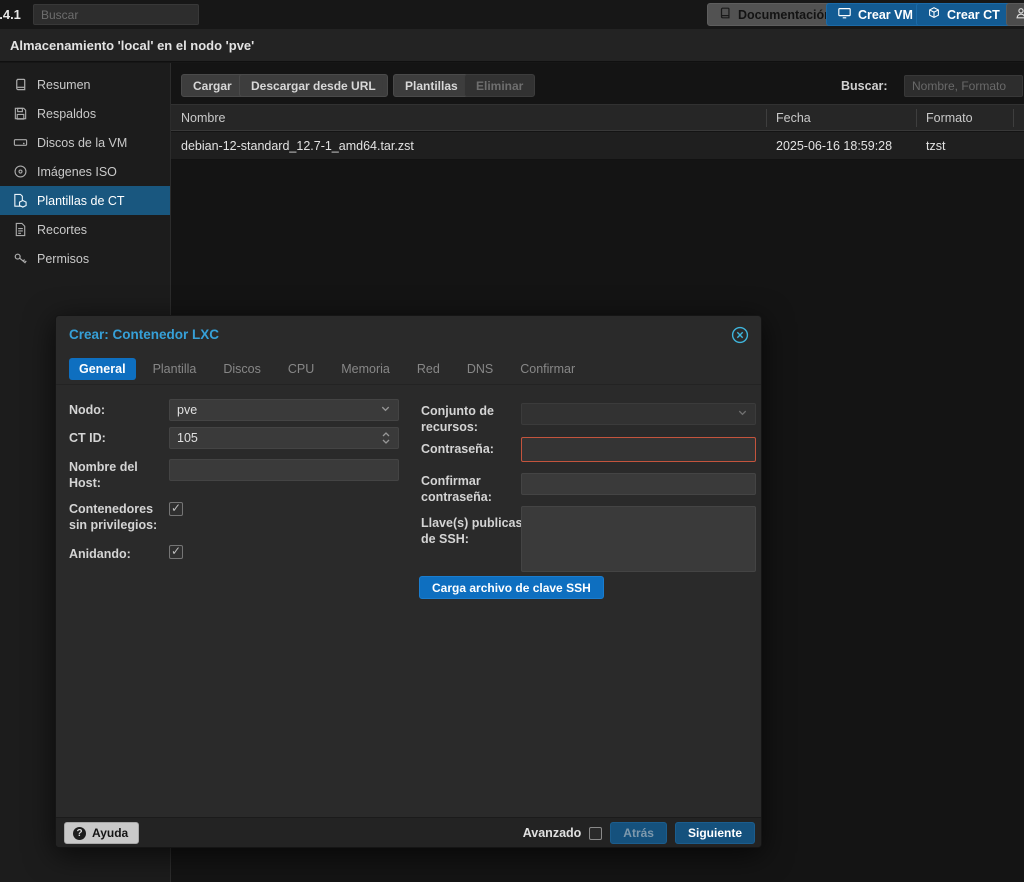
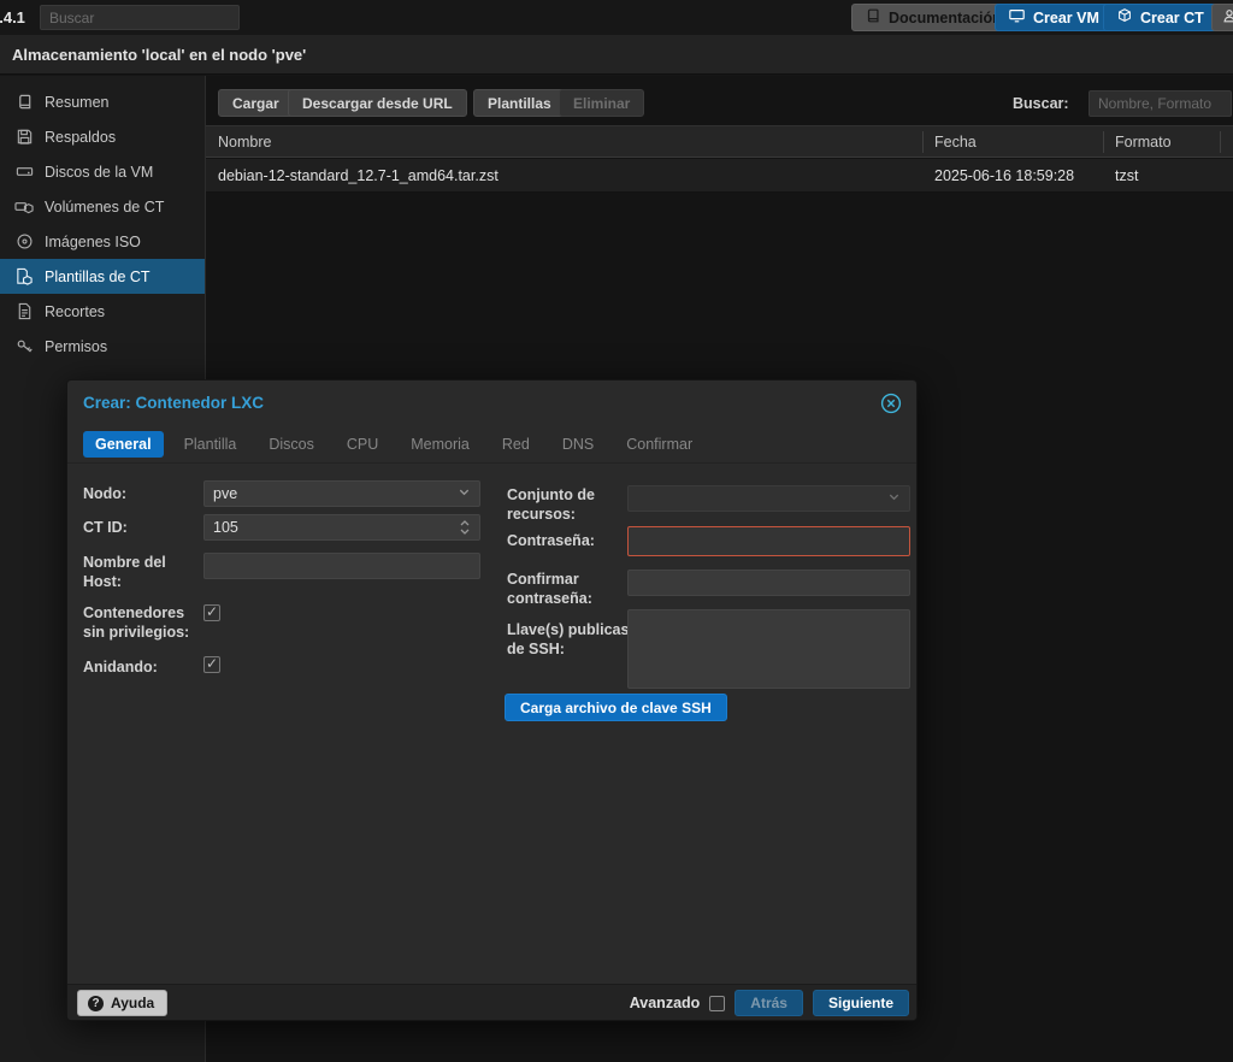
  .4.1
  Buscar
  Documentació
  Crear VM
  Crear CT
  Almacenamiento 'local' en el nodo 'pve'
  Resumen
  Respaldos
  Discos de la VM
+ Volúmenes de CT
  Imágenes ISO
  Plantillas de CT
  Recortes
  Permisos
  Cargar
  Descargar desde URL
  Plantillas
  Eliminar
  Buscar:
  Nombre, Formato
  Nombre
  Fecha
  Formato
  debian-12-standard_12.7-1_amd64.tar.zst
  2025-06-16 18:59:28
  tzst
  Crear: Contenedor LXC
  General
  Plantilla
  Discos
  CPU
  Memoria
  Red
  DNS
  Confirmar
  Nodo:
  pve
  CT ID:
  105
  Nombre del Host:
  Contenedores sin privilegios:
  Anidando:
  Conjunto de recursos:
  Contraseña:
  Confirmar contraseña:
  Llave(s) publicas de SSH:
  Carga archivo de clave SSH
  ?
  Ayuda
  Avanzado
  Atrás
  Siguiente
